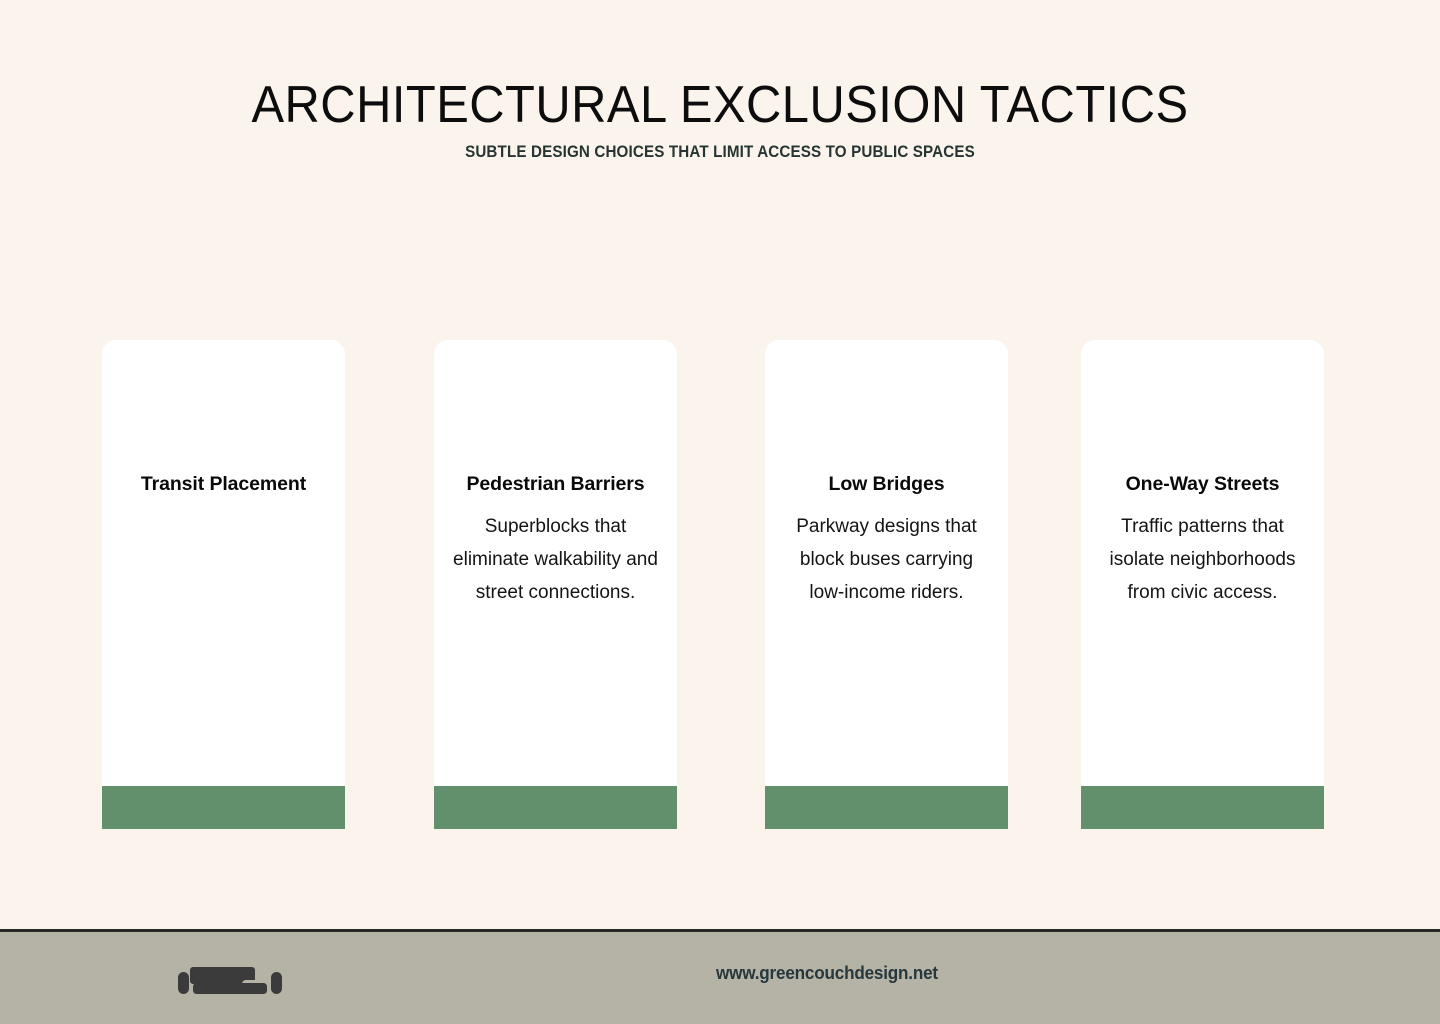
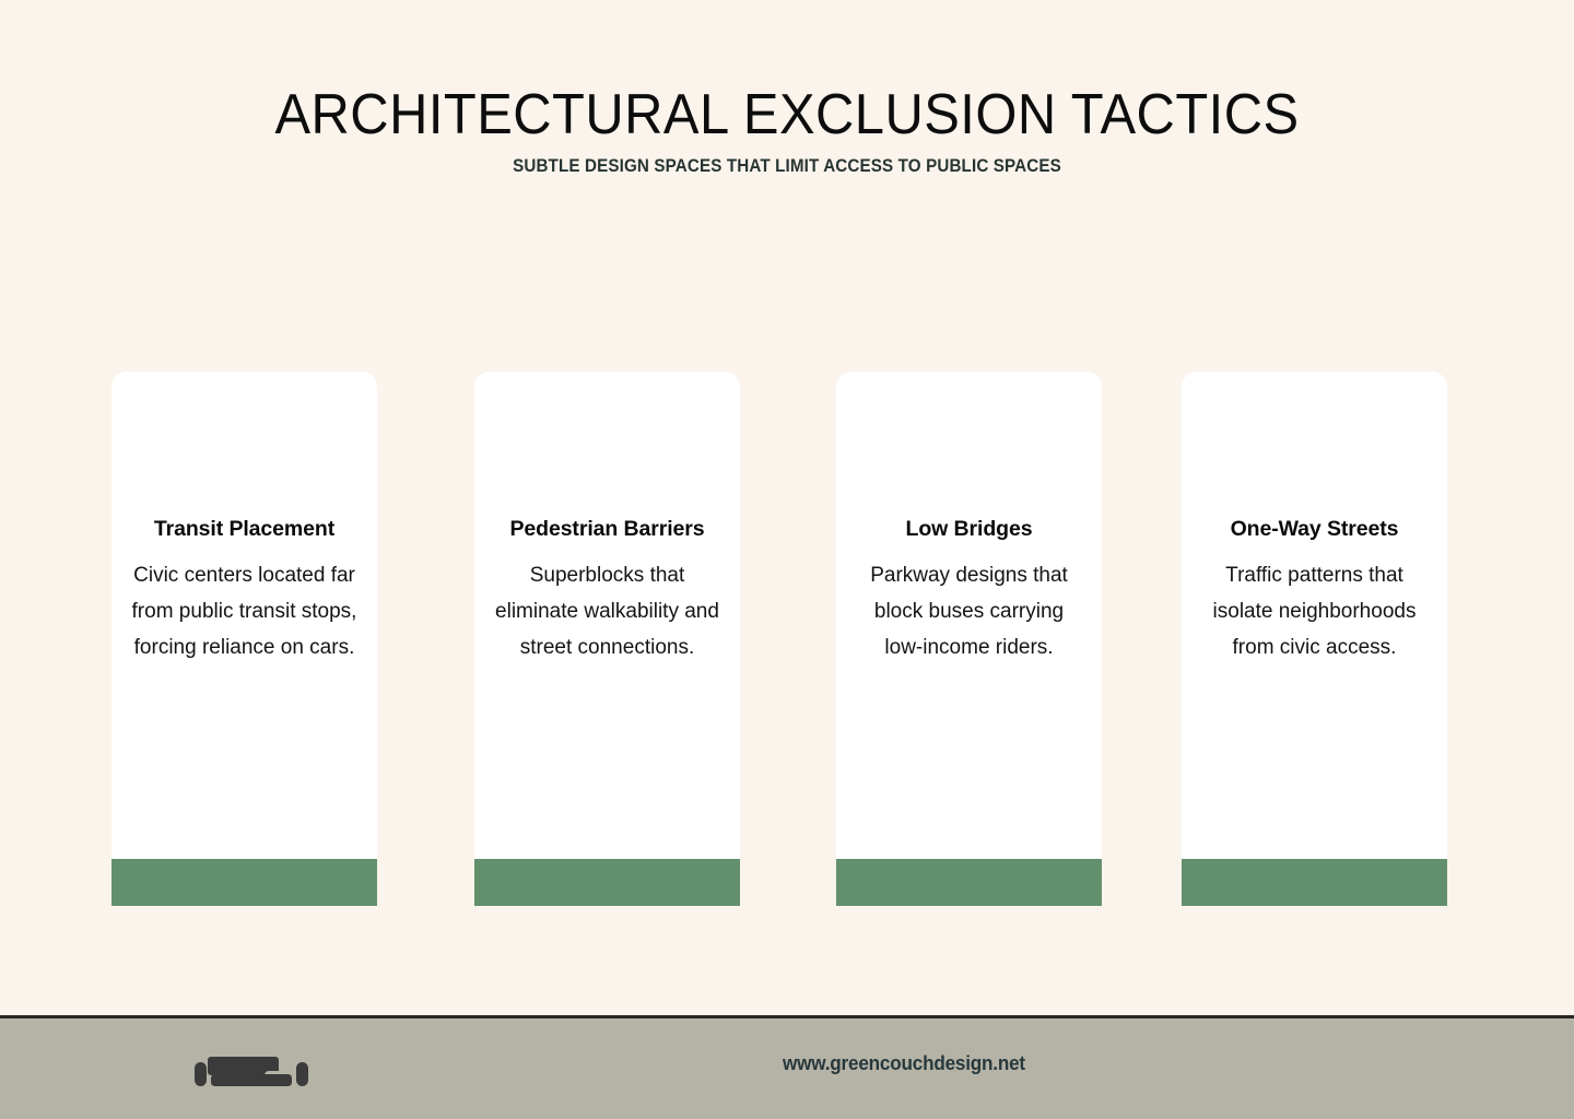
  ARCHITECTURAL EXCLUSION TACTICS
- SUBTLE DESIGN CHOICES THAT LIMIT ACCESS TO PUBLIC SPACES
+ SUBTLE DESIGN SPACES THAT LIMIT ACCESS TO PUBLIC SPACES
  Transit Placement
+ Civic centers located far from public transit stops, forcing reliance on cars.
  Pedestrian Barriers
  Superblocks that eliminate walkability and street connections.
  Low Bridges
  Parkway designs that block buses carrying low-income riders.
  One-Way Streets
  Traffic patterns that isolate neighborhoods from civic access.
  www.greencouchdesign.net
